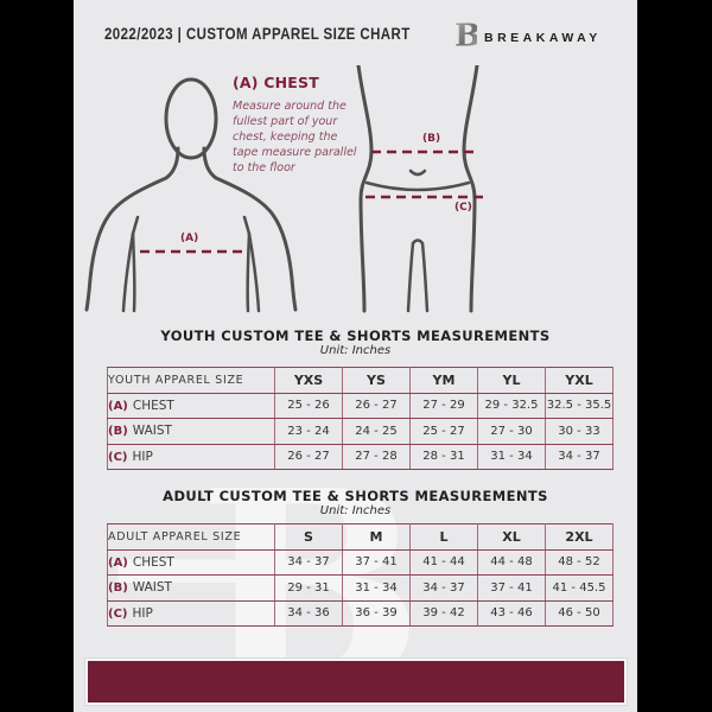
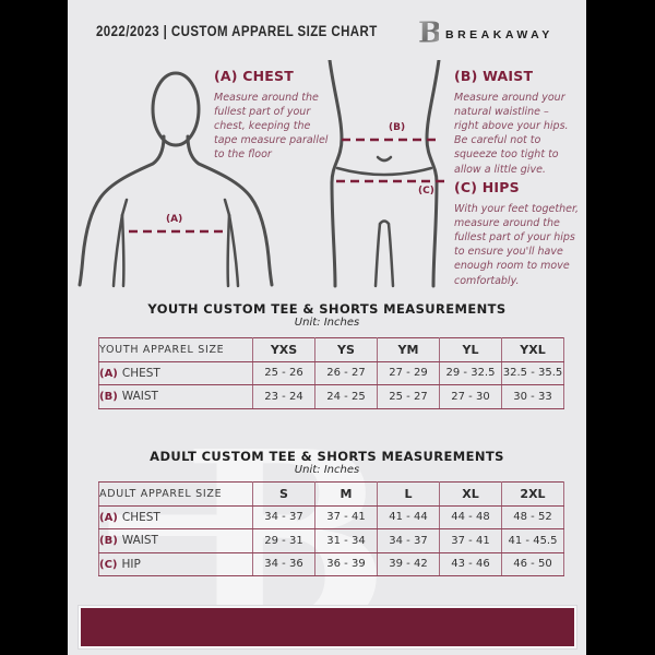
  B
  2022/2023 | CUSTOM APPAREL SIZE CHART
  B
  BREAKAWAY
  (A)
  (B)
  (C)
  (A) CHEST
  Measure around the fullest part of your chest, keeping the tape measure parallel to the floor
+ (B) WAIST
+ Measure around your natural waistline – right above your hips. Be careful not to squeeze too tight to allow a little give.
+ (C) HIPS
+ With your feet together, measure around the fullest part of your hips to ensure you'll have enough room to move comfortably.
  YOUTH CUSTOM TEE & SHORTS MEASUREMENTS
  Unit: Inches
  YOUTH APPAREL SIZE	YXS	YS	YM	YL	YXL
  (A) CHEST	25 - 26	26 - 27	27 - 29	29 - 32.5	32.5 - 35.5
  (B) WAIST	23 - 24	24 - 25	25 - 27	27 - 30	30 - 33
- (C) HIP	26 - 27	27 - 28	28 - 31	31 - 34	34 - 37
  ADULT CUSTOM TEE & SHORTS MEASUREMENTS
  Unit: Inches
  ADULT APPAREL SIZE	S	M	L	XL	2XL
  (A) CHEST	34 - 37	37 - 41	41 - 44	44 - 48	48 - 52
  (B) WAIST	29 - 31	31 - 34	34 - 37	37 - 41	41 - 45.5
  (C) HIP	34 - 36	36 - 39	39 - 42	43 - 46	46 - 50
